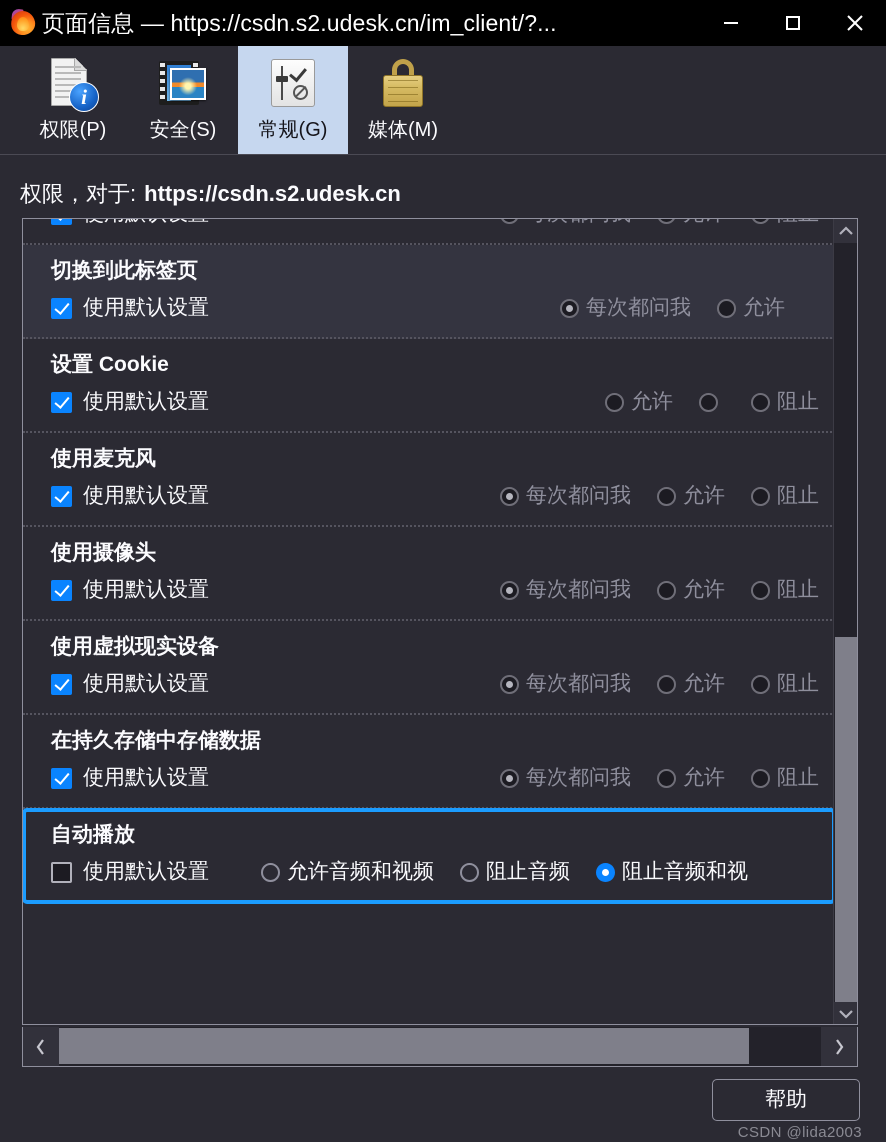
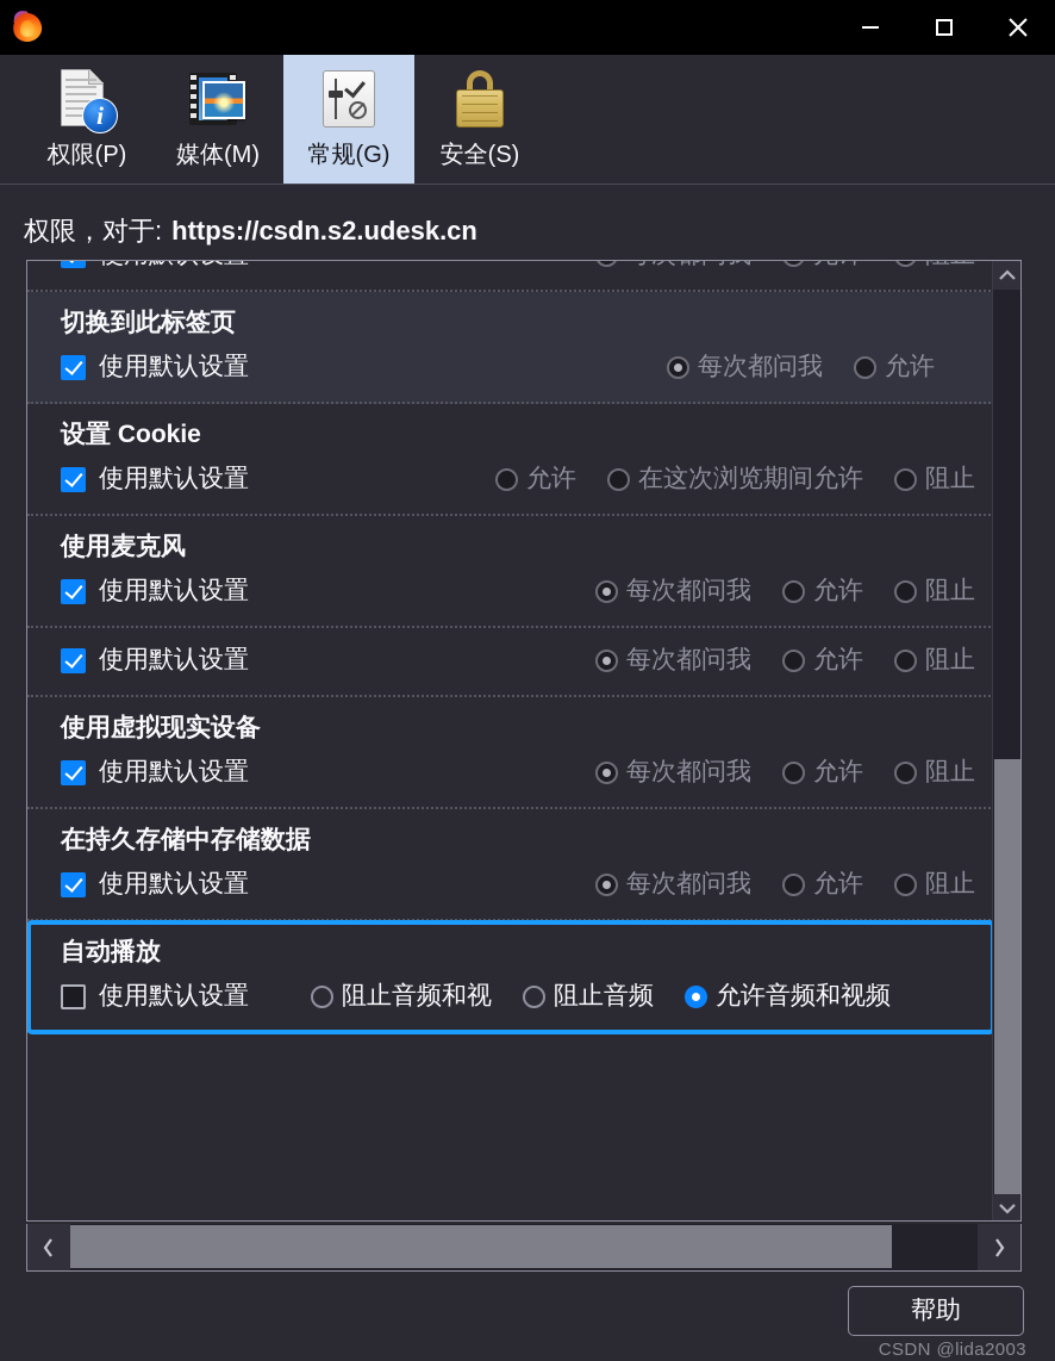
- 页面信息 — https://csdn.s2.udesk.cn/im_client/?...
  i
  权限(P)
- 安全(S)
+ 媒体(M)
  常规(G)
- 媒体(M)
+ 安全(S)
  权限，对于:
  https://csdn.s2.udesk.cn
  切换到此标签页
  使用默认设置
  每次都问我
  允许
  设置 Cookie
  使用默认设置
  允许
+ 在这次浏览期间允许
  阻止
  使用麦克风
  使用默认设置
  每次都问我
  允许
  阻止
- 使用摄像头
  使用默认设置
  每次都问我
  允许
  阻止
  使用虚拟现实设备
  使用默认设置
  每次都问我
  允许
  阻止
  在持久存储中存储数据
  使用默认设置
  每次都问我
  允许
  阻止
  自动播放
  使用默认设置
- 允许音频和视频
+ 阻止音频和视
  阻止音频
- 阻止音频和视
+ 允许音频和视频
  帮助
  CSDN @lida2003
